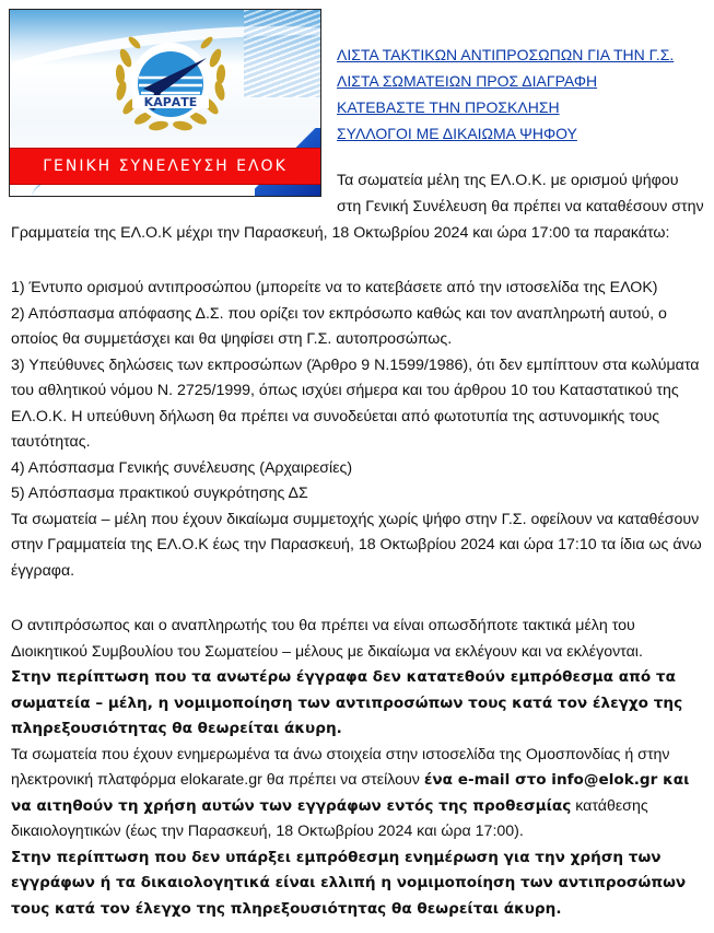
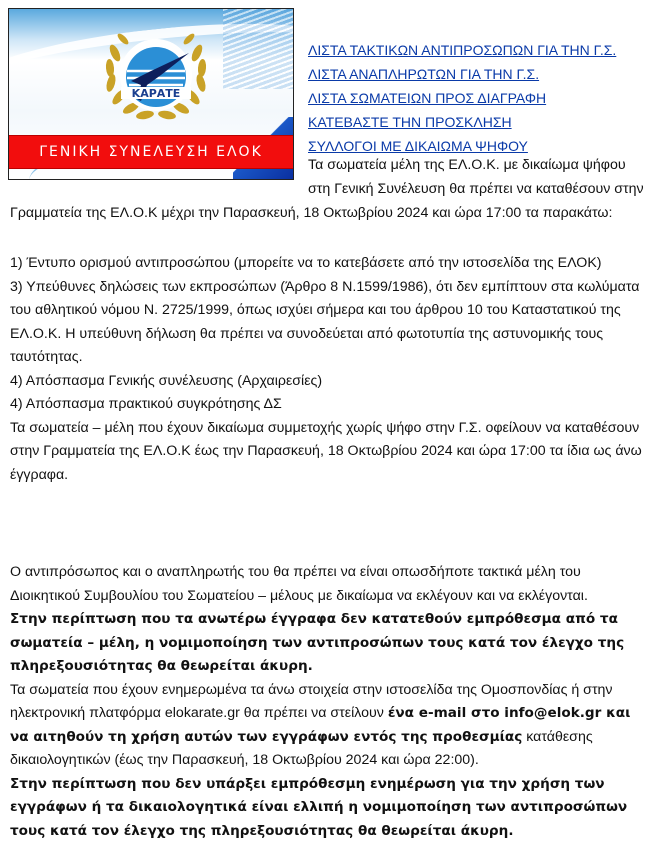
  ΚΑΡΑΤΕ
  ΓΕΝΙΚΗ ΣΥΝΕΛΕΥΣΗ ΕΛΟΚ
  ΛΙΣΤΑ ΤΑΚΤΙΚΩΝ ΑΝΤΙΠΡΟΣΩΠΩΝ ΓΙΑ ΤΗΝ Γ.Σ.
+ ΛΙΣΤΑ ΑΝΑΠΛΗΡΩΤΩΝ ΓΙΑ ΤΗΝ Γ.Σ.
  ΛΙΣΤΑ ΣΩΜΑΤΕΙΩΝ ΠΡΟΣ ΔΙΑΓΡΑΦΗ
  ΚΑΤΕΒΑΣΤΕ ΤΗΝ ΠΡΟΣΚΛΗΣΗ
  ΣΥΛΛΟΓΟΙ ΜΕ ΔΙΚΑΙΩΜΑ ΨΗΦΟΥ
- Τα σωματεία μέλη της ΕΛ.Ο.Κ. με ορισμού ψήφου
+ Τα σωματεία μέλη της ΕΛ.Ο.Κ. με δικαίωμα ψήφου
  στη Γενική Συνέλευση θα πρέπει να καταθέσουν στην
  Γραμματεία της ΕΛ.Ο.Κ μέχρι την Παρασκευή, 18 Οκτωβρίου 2024 και ώρα 17:00 τα παρακάτω:
  1) Έντυπο ορισμού αντιπροσώπου (μπορείτε να το κατεβάσετε από την ιστοσελίδα της ΕΛΟΚ)
- 2) Απόσπασμα απόφασης Δ.Σ. που ορίζει τον εκπρόσωπο καθώς και τον αναπληρωτή αυτού, ο οποίος θα συμμετάσχει και θα ψηφίσει στη Γ.Σ. αυτοπροσώπως.
- 3) Υπεύθυνες δηλώσεις των εκπροσώπων (Άρθρο 9 Ν.1599/1986), ότι δεν εμπίπτουν στα κωλύματα του αθλητικού νόμου Ν. 2725/1999, όπως ισχύει σήμερα και του άρθρου 10 του Καταστατικού της ΕΛ.Ο.Κ. Η υπεύθυνη δήλωση θα πρέπει να συνοδεύεται από φωτοτυπία της αστυνομικής τους ταυτότητας.
+ 3) Υπεύθυνες δηλώσεις των εκπροσώπων (Άρθρο 8 Ν.1599/1986), ότι δεν εμπίπτουν στα κωλύματα του αθλητικού νόμου Ν. 2725/1999, όπως ισχύει σήμερα και του άρθρου 10 του Καταστατικού της ΕΛ.Ο.Κ. Η υπεύθυνη δήλωση θα πρέπει να συνοδεύεται από φωτοτυπία της αστυνομικής τους ταυτότητας.
  4) Απόσπασμα Γενικής συνέλευσης (Αρχαιρεσίες)
- 5) Απόσπασμα πρακτικού συγκρότησης ΔΣ
+ 4) Απόσπασμα πρακτικού συγκρότησης ΔΣ
- Τα σωματεία – μέλη που έχουν δικαίωμα συμμετοχής χωρίς ψήφο στην Γ.Σ. οφείλουν να καταθέσουν στην Γραμματεία της ΕΛ.Ο.Κ έως την Παρασκευή, 18 Οκτωβρίου 2024 και ώρα 17:10 τα ίδια ως άνω έγγραφα.
+ Τα σωματεία – μέλη που έχουν δικαίωμα συμμετοχής χωρίς ψήφο στην Γ.Σ. οφείλουν να καταθέσουν στην Γραμματεία της ΕΛ.Ο.Κ έως την Παρασκευή, 18 Οκτωβρίου 2024 και ώρα 17:00 τα ίδια ως άνω έγγραφα.
  Ο αντιπρόσωπος και ο αναπληρωτής του θα πρέπει να είναι οπωσδήποτε τακτικά μέλη του Διοικητικού Συμβουλίου του Σωματείου – μέλους με δικαίωμα να εκλέγουν και να εκλέγονται.
  Στην περίπτωση που τα ανωτέρω έγγραφα δεν κατατεθούν εμπρόθεσμα από τα σωματεία – μέλη, η νομιμοποίηση των αντιπροσώπων τους κατά τον έλεγχο της πληρεξουσιότητας θα θεωρείται άκυρη.
- Τα σωματεία που έχουν ενημερωμένα τα άνω στοιχεία στην ιστοσελίδα της Ομοσπονδίας ή στην ηλεκτρονική πλατφόρμα elokarate.gr θα πρέπει να στείλουν ένα e-mail στο info@elok.gr και να αιτηθούν τη χρήση αυτών των εγγράφων εντός της προθεσμίας κατάθεσης δικαιολογητικών (έως την Παρασκευή, 18 Οκτωβρίου 2024 και ώρα 17:00).
+ Τα σωματεία που έχουν ενημερωμένα τα άνω στοιχεία στην ιστοσελίδα της Ομοσπονδίας ή στην ηλεκτρονική πλατφόρμα elokarate.gr θα πρέπει να στείλουν ένα e-mail στο info@elok.gr και να αιτηθούν τη χρήση αυτών των εγγράφων εντός της προθεσμίας κατάθεσης δικαιολογητικών (έως την Παρασκευή, 18 Οκτωβρίου 2024 και ώρα 22:00).
  Στην περίπτωση που δεν υπάρξει εμπρόθεσμη ενημέρωση για την χρήση των εγγράφων ή τα δικαιολογητικά είναι ελλιπή η νομιμοποίηση των αντιπροσώπων τους κατά τον έλεγχο της πληρεξουσιότητας θα θεωρείται άκυρη.
